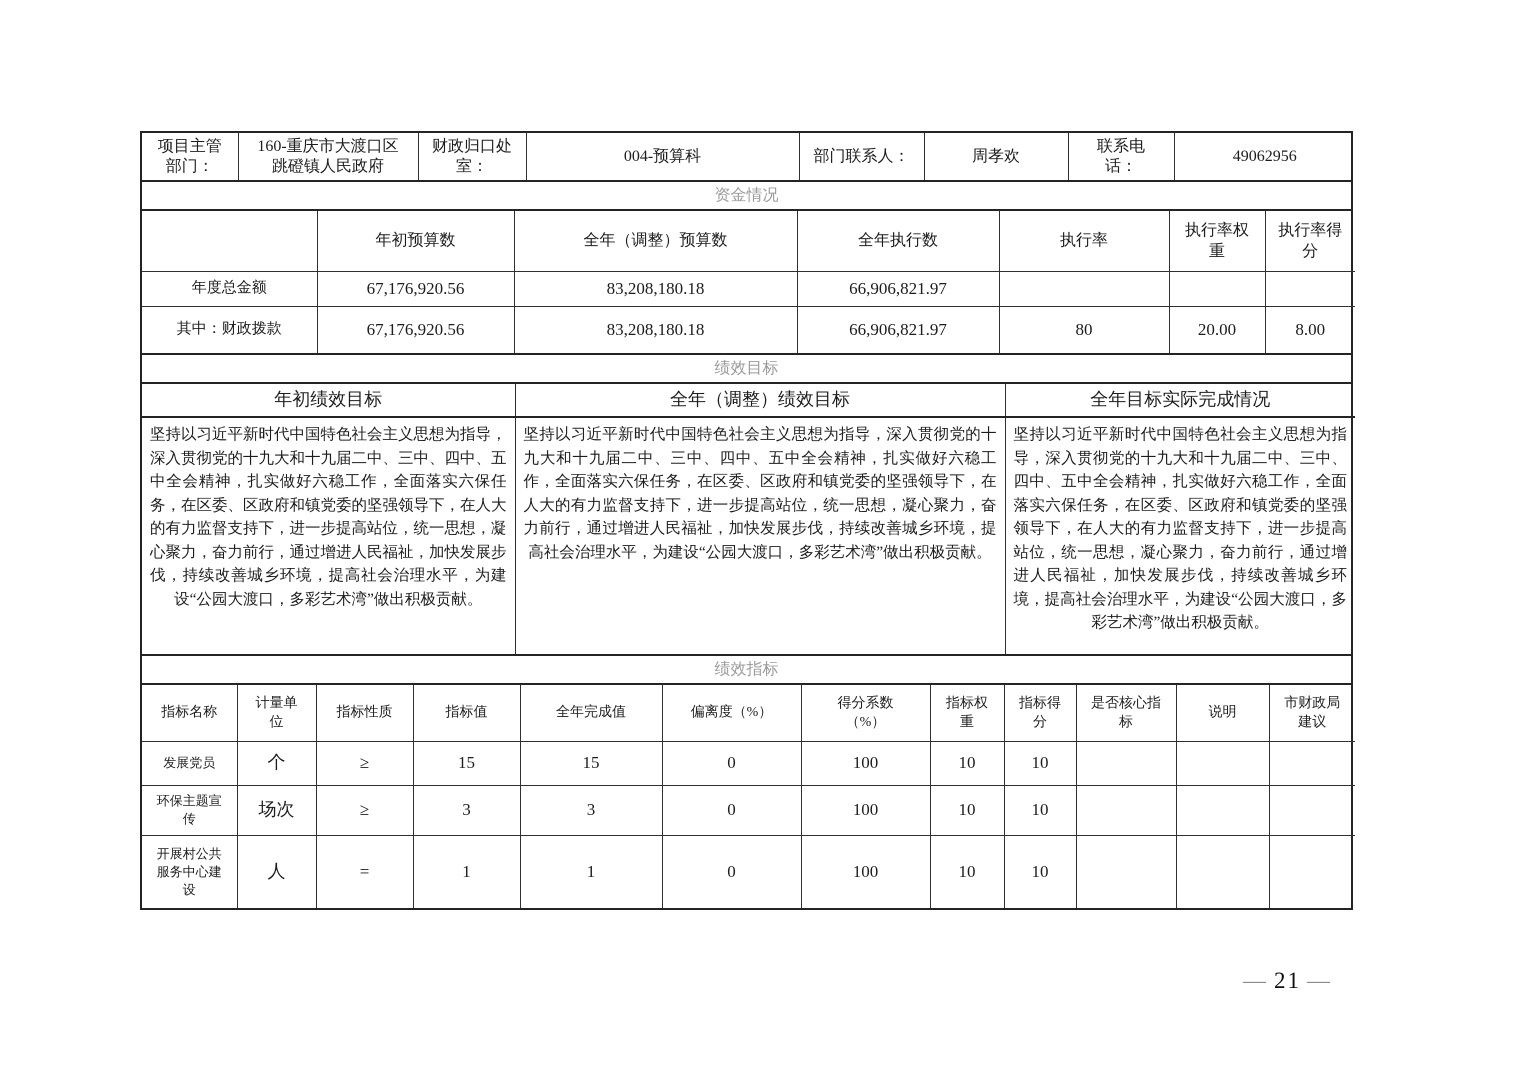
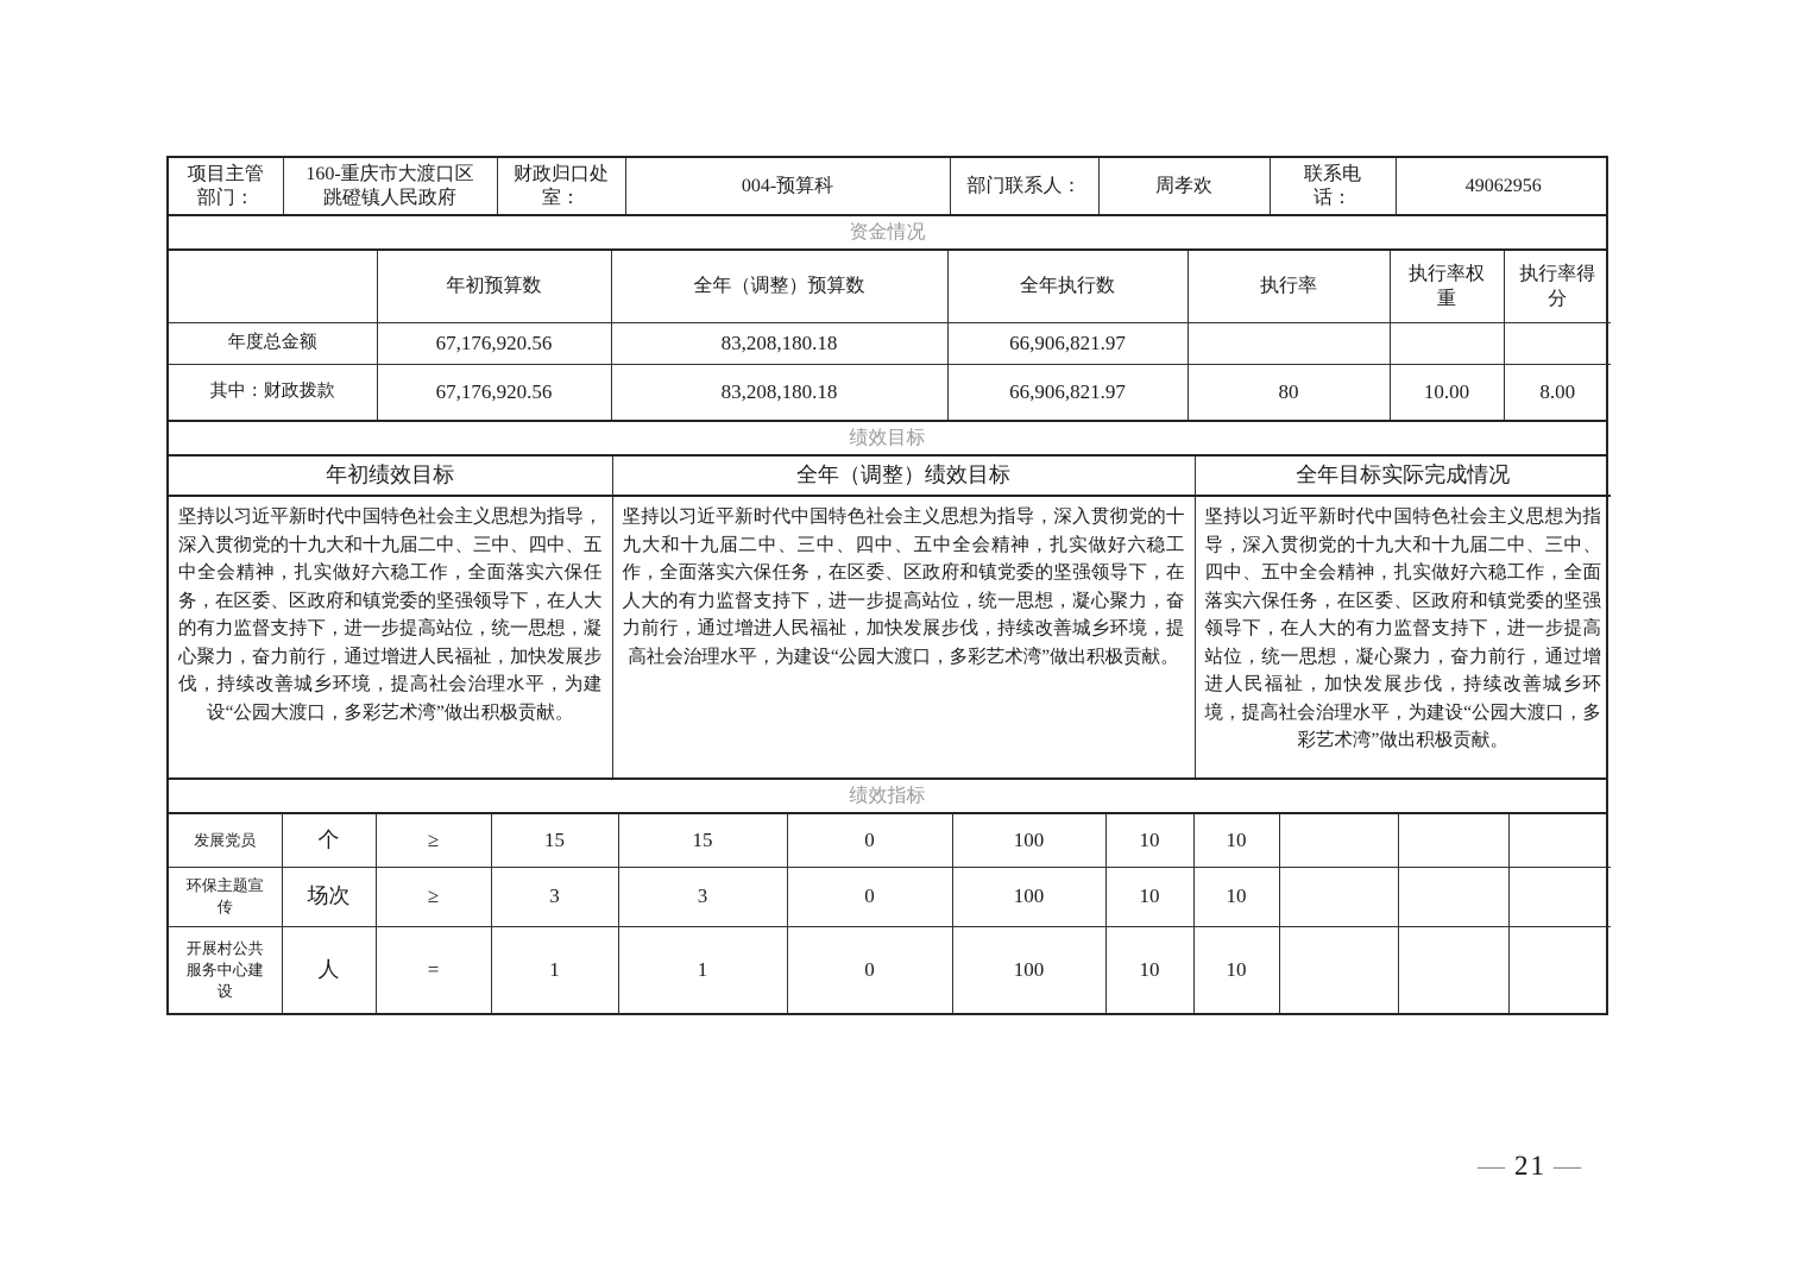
  项目主管部门：	160-重庆市大渡口区跳磴镇人民政府	财政归口处室：	004-预算科	部门联系人：	周孝欢	联系电话：	49062956
  资金情况
  	年初预算数	全年（调整）预算数	全年执行数	执行率	执行率权重	执行率得分
  年度总金额	67,176,920.56	83,208,180.18	66,906,821.97
- 其中：财政拨款	67,176,920.56	83,208,180.18	66,906,821.97	80	20.00	8.00
+ 其中：财政拨款	67,176,920.56	83,208,180.18	66,906,821.97	80	10.00	8.00
  绩效目标
  年初绩效目标	全年（调整）绩效目标	全年目标实际完成情况
  坚持以习近平新时代中国特色社会主义思想为指导，深入贯彻党的十九大和十九届二中、三中、四中、五中全会精神，扎实做好六稳工作，全面落实六保任务，在区委、区政府和镇党委的坚强领导下，在人大的有力监督支持下，进一步提高站位，统一思想，凝心聚力，奋力前行，通过增进人民福祉，加快发展步伐，持续改善城乡环境，提高社会治理水平，为建设“公园大渡口，多彩艺术湾”做出积极贡献。	坚持以习近平新时代中国特色社会主义思想为指导，深入贯彻党的十九大和十九届二中、三中、四中、五中全会精神，扎实做好六稳工作，全面落实六保任务，在区委、区政府和镇党委的坚强领导下，在人大的有力监督支持下，进一步提高站位，统一思想，凝心聚力，奋力前行，通过增进人民福祉，加快发展步伐，持续改善城乡环境，提高社会治理水平，为建设“公园大渡口，多彩艺术湾”做出积极贡献。	坚持以习近平新时代中国特色社会主义思想为指导，深入贯彻党的十九大和十九届二中、三中、四中、五中全会精神，扎实做好六稳工作，全面落实六保任务，在区委、区政府和镇党委的坚强领导下，在人大的有力监督支持下，进一步提高站位，统一思想，凝心聚力，奋力前行，通过增进人民福祉，加快发展步伐，持续改善城乡环境，提高社会治理水平，为建设“公园大渡口，多彩艺术湾”做出积极贡献。
  绩效指标
- 指标名称	计量单位	指标性质	指标值	全年完成值	偏离度（%）	得分系数（%）	指标权重	指标得分	是否核心指标	说明	市财政局建议
  发展党员	个	≥	15	15	0	100	10	10
  环保主题宣传	场次	≥	3	3	0	100	10	10
  开展村公共服务中心建设	人	=	1	1	0	100	10	10
  — 21 —
